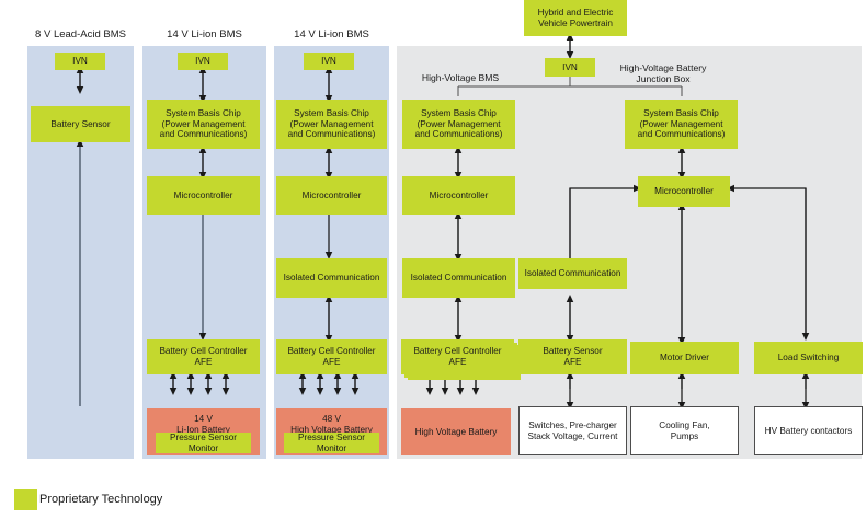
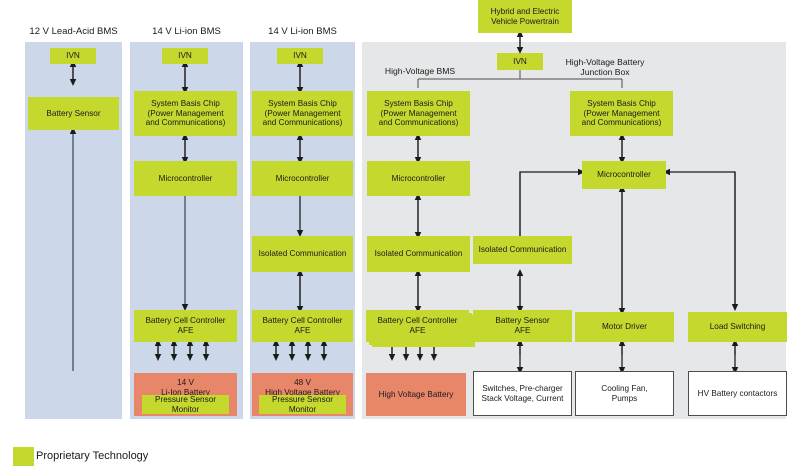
- 8 V Lead-Acid BMS
+ 12 V Lead-Acid BMS
  14 V Li-ion BMS
  14 V Li-ion BMS
  High-Voltage BMS
  High-Voltage Battery
  Junction Box
  IVN
  Battery Sensor
  IVN
  System Basis Chip
  (Power Management
  and Communications)
  Microcontroller
  Battery Cell Controller
  AFE
  14 V
  Li-Ion Battery
  Pressure Sensor
  Monitor
  IVN
  System Basis Chip
  (Power Management
  and Communications)
  Microcontroller
  Isolated Communication
  Battery Cell Controller
  AFE
  48 V
  High Voltage Battery
  Pressure Sensor
  Monitor
  Hybrid and Electric
  Vehicle Powertrain
  IVN
  System Basis Chip
  (Power Management
  and Communications)
  System Basis Chip
  (Power Management
  and Communications)
  Microcontroller
  Microcontroller
  Isolated Communication
  Isolated Communication
  Battery Cell Controller
  AFE
  Battery Sensor
  AFE
  Motor Driver
  Load Switching
  High Voltage Battery
  Switches, Pre-charger
  Stack Voltage, Current
  Cooling Fan,
  Pumps
  HV Battery contactors
  Proprietary Technology
